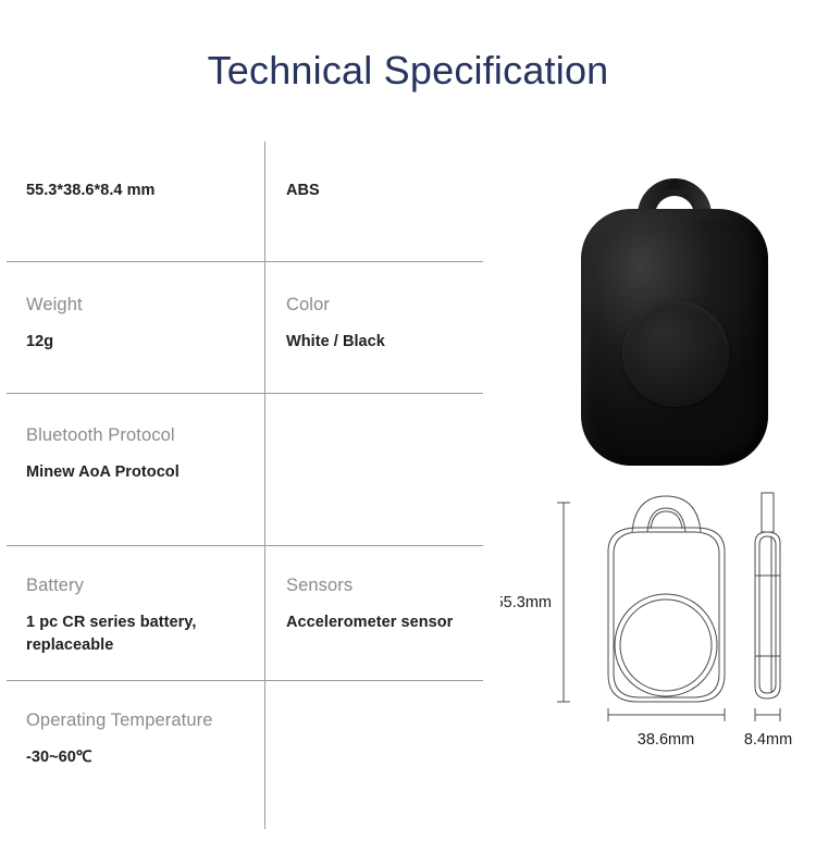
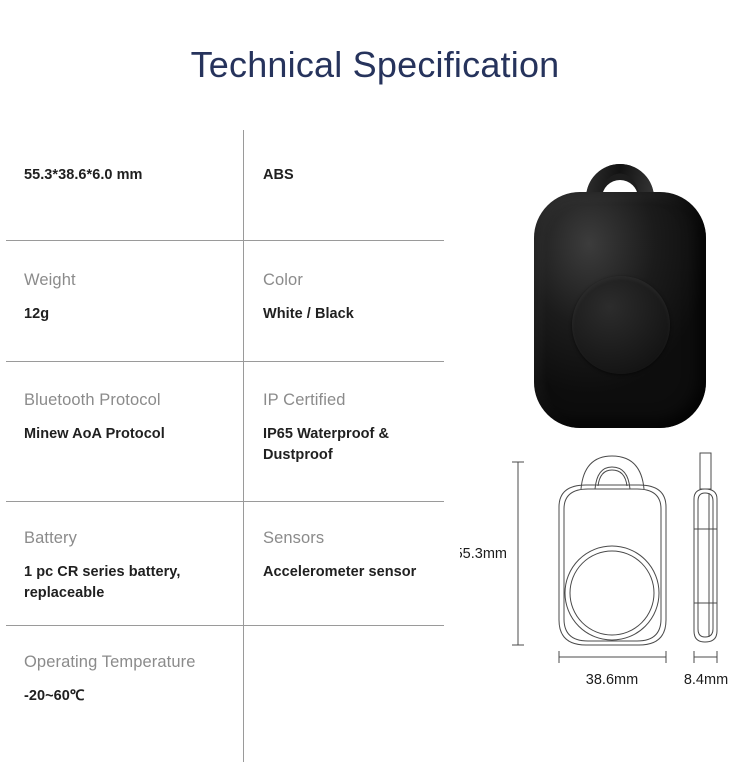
  Technical Specification
- 55.3*38.6*8.4 mm
+ 55.3*38.6*6.0 mm
  ABS
  Weight
  12g
  Color
  White / Black
  Bluetooth Protocol
  Minew AoA Protocol
+ IP Certified
+ IP65 Waterproof & Dustproof
  Battery
  1 pc CR series battery, replaceable
  Sensors
  Accelerometer sensor
  Operating Temperature
- -30~60℃
+ -20~60℃
  5.3mm
  38.6mm
  8.4mm
